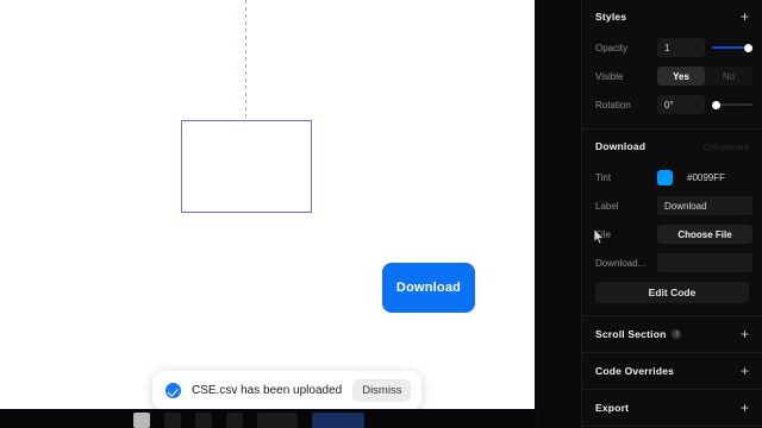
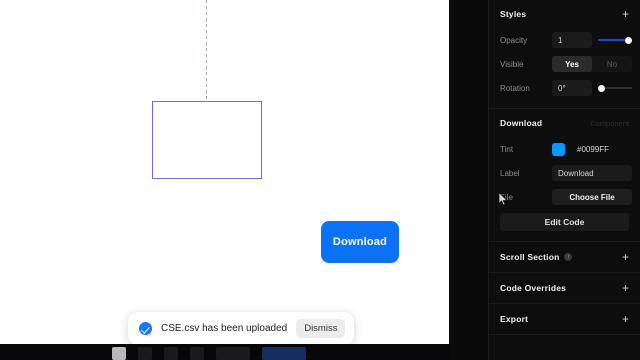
  Download
  CSE.csv has been uploaded
  Dismiss
  Styles
  +
  Opacity
  1
  Visible
  Yes
  No
  Rotation
  0°
  Download
  Component
  Tint
  #0099FF
  Label
  Download
  ile
  Choose File
- Download...
  Edit Code
  Scroll Section
  +
  Code Overrides
  +
  Export
  +
